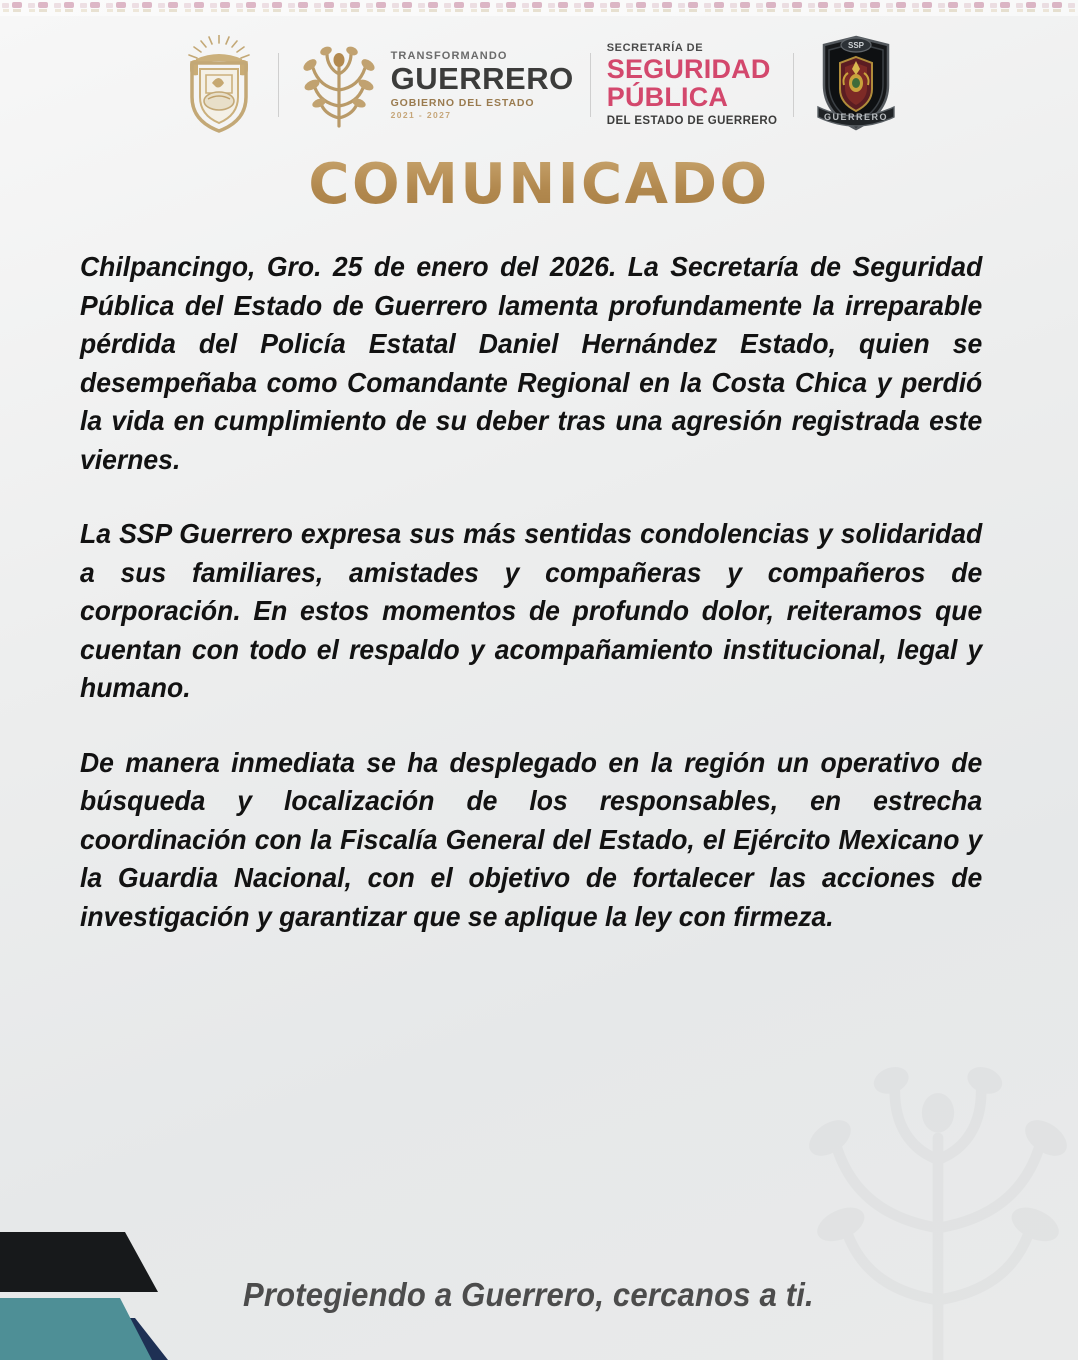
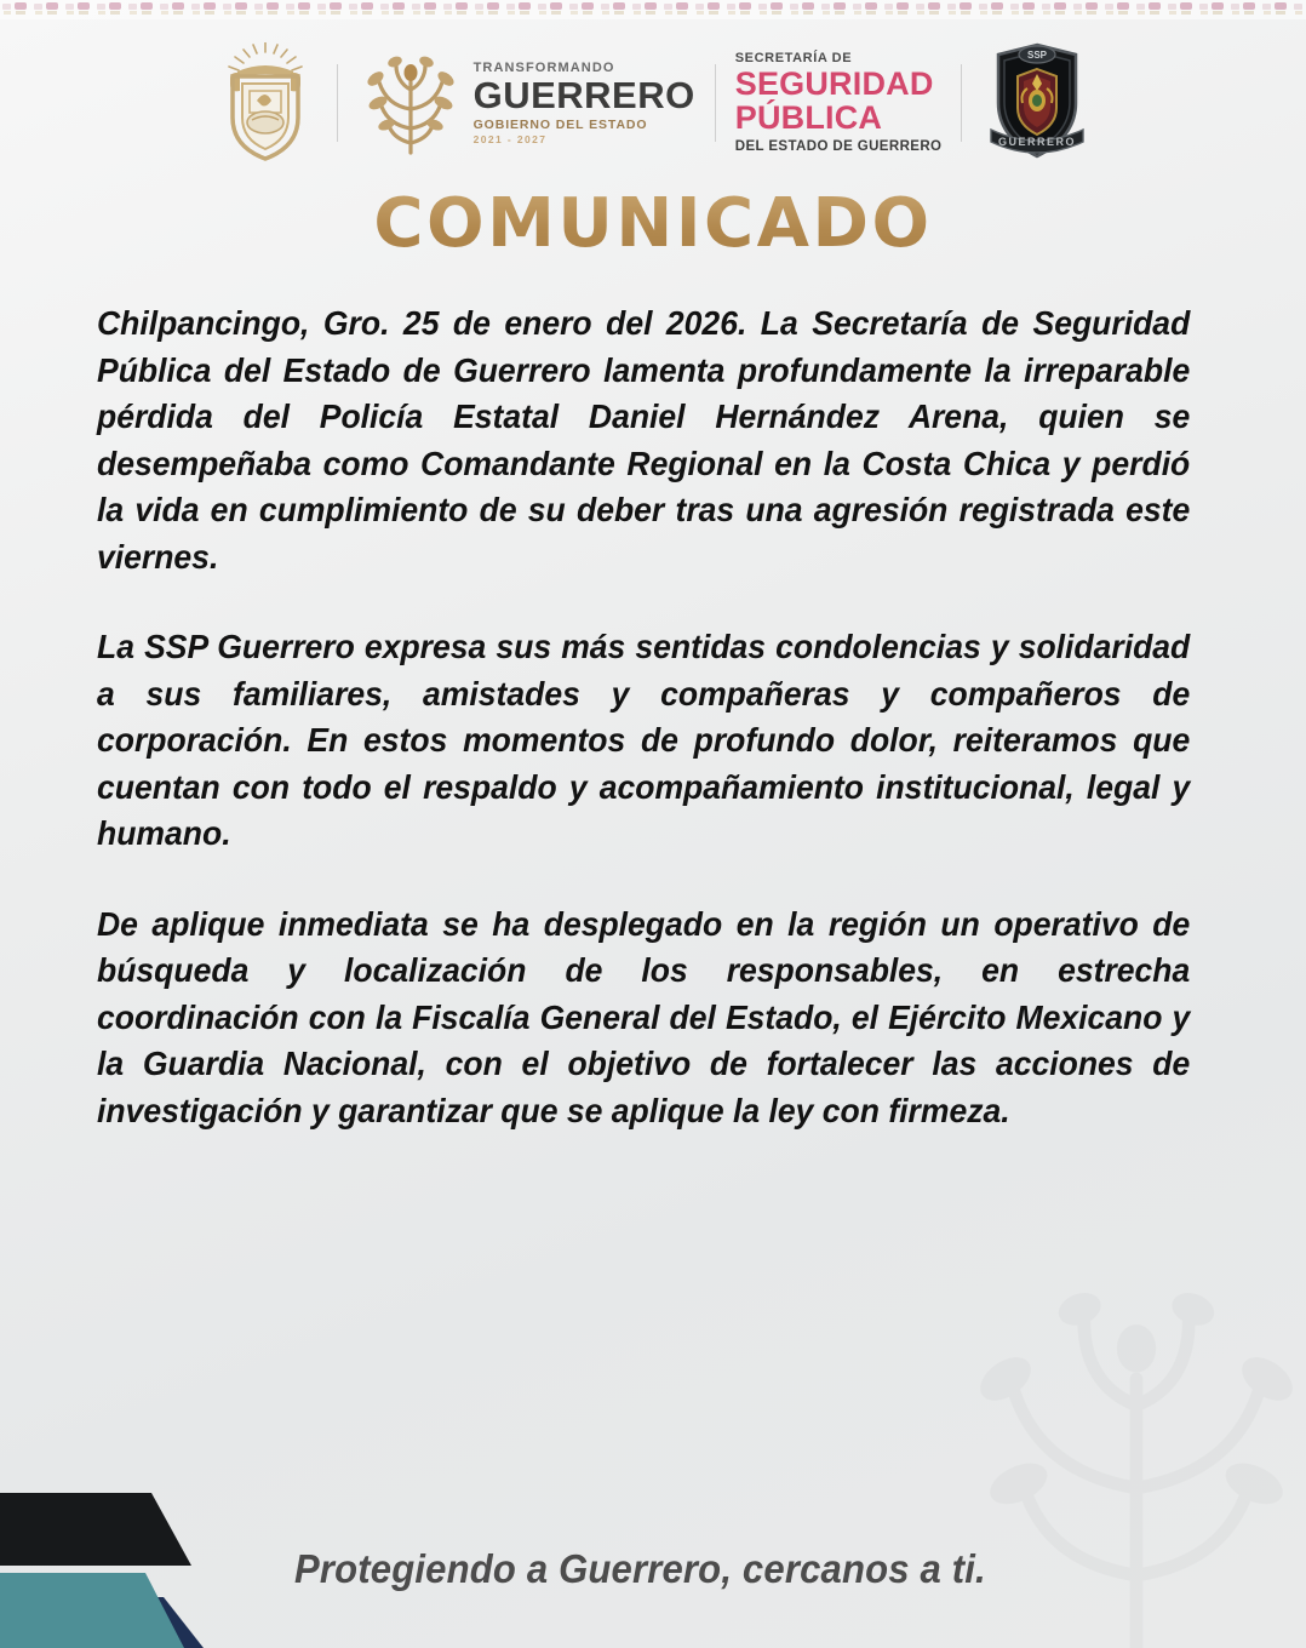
  TRANSFORMANDO
  GUERRERO
  GOBIERNO DEL ESTADO
  2021 - 2027
  SECRETARÍA DE
  SEGURIDAD
  PÚBLICA
  DEL ESTADO DE GUERRERO
  SSP
  GUERRERO
  COMUNICADO
- Chilpancingo, Gro. 25 de enero del 2026. La Secretaría de Seguridad Pública del Estado de Guerrero lamenta profundamente la irreparable pérdida del Policía Estatal Daniel Hernández Estado, quien se desempeñaba como Comandante Regional en la Costa Chica y perdió la vida en cumplimiento de su deber tras una agresión registrada este viernes.
+ Chilpancingo, Gro. 25 de enero del 2026. La Secretaría de Seguridad Pública del Estado de Guerrero lamenta profundamente la irreparable pérdida del Policía Estatal Daniel Hernández Arena, quien se desempeñaba como Comandante Regional en la Costa Chica y perdió la vida en cumplimiento de su deber tras una agresión registrada este viernes.
  La SSP Guerrero expresa sus más sentidas condolencias y solidaridad a sus familiares, amistades y compañeras y compañeros de corporación. En estos momentos de profundo dolor, reiteramos que cuentan con todo el respaldo y acompañamiento institucional, legal y humano.
- De manera inmediata se ha desplegado en la región un operativo de búsqueda y localización de los responsables, en estrecha coordinación con la Fiscalía General del Estado, el Ejército Mexicano y la Guardia Nacional, con el objetivo de fortalecer las acciones de investigación y garantizar que se aplique la ley con firmeza.
+ De aplique inmediata se ha desplegado en la región un operativo de búsqueda y localización de los responsables, en estrecha coordinación con la Fiscalía General del Estado, el Ejército Mexicano y la Guardia Nacional, con el objetivo de fortalecer las acciones de investigación y garantizar que se aplique la ley con firmeza.
  Protegiendo a Guerrero, cercanos a ti.
